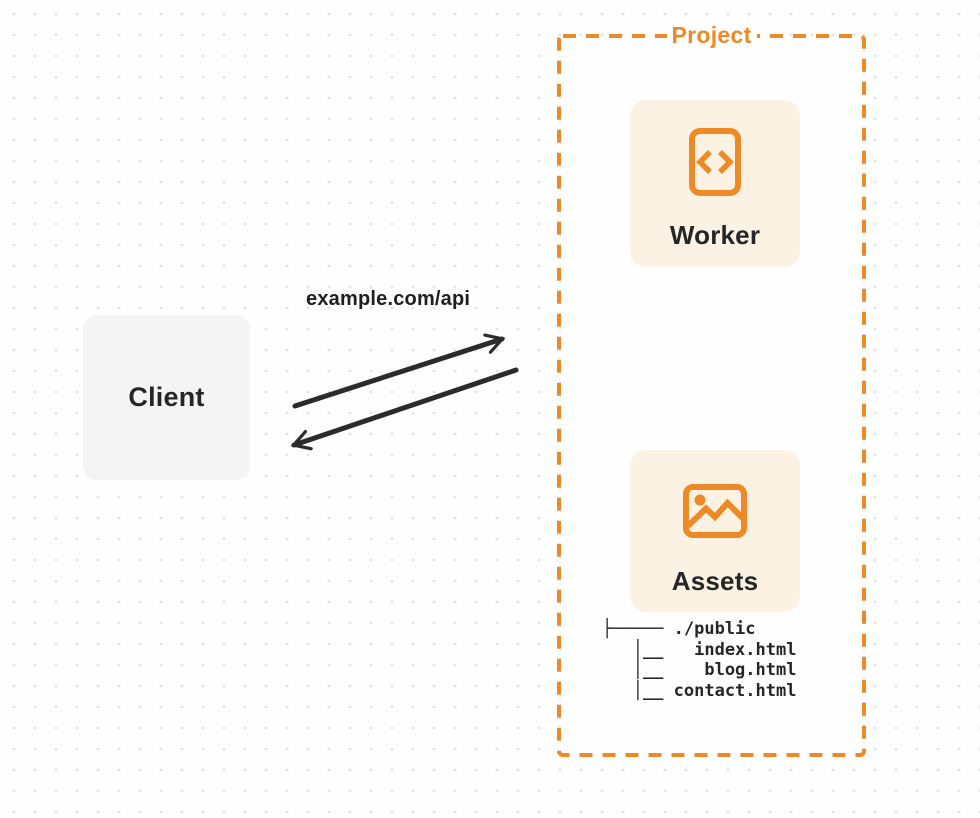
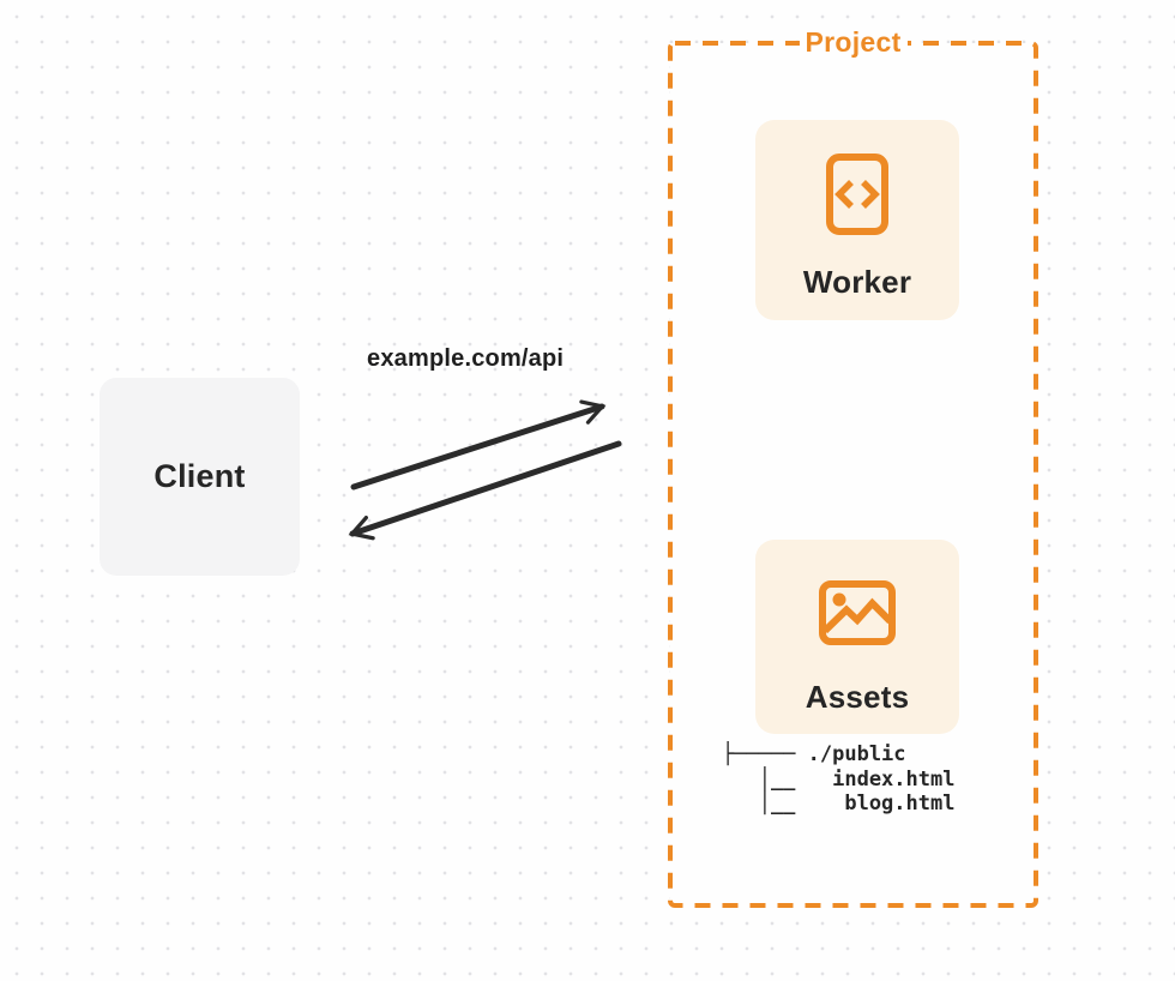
  Client
  example.com/api
  Project
  Worker
  Assets
  ├───── ./public
  │__ index.html
  │__ blog.html
- │__ contact.html
